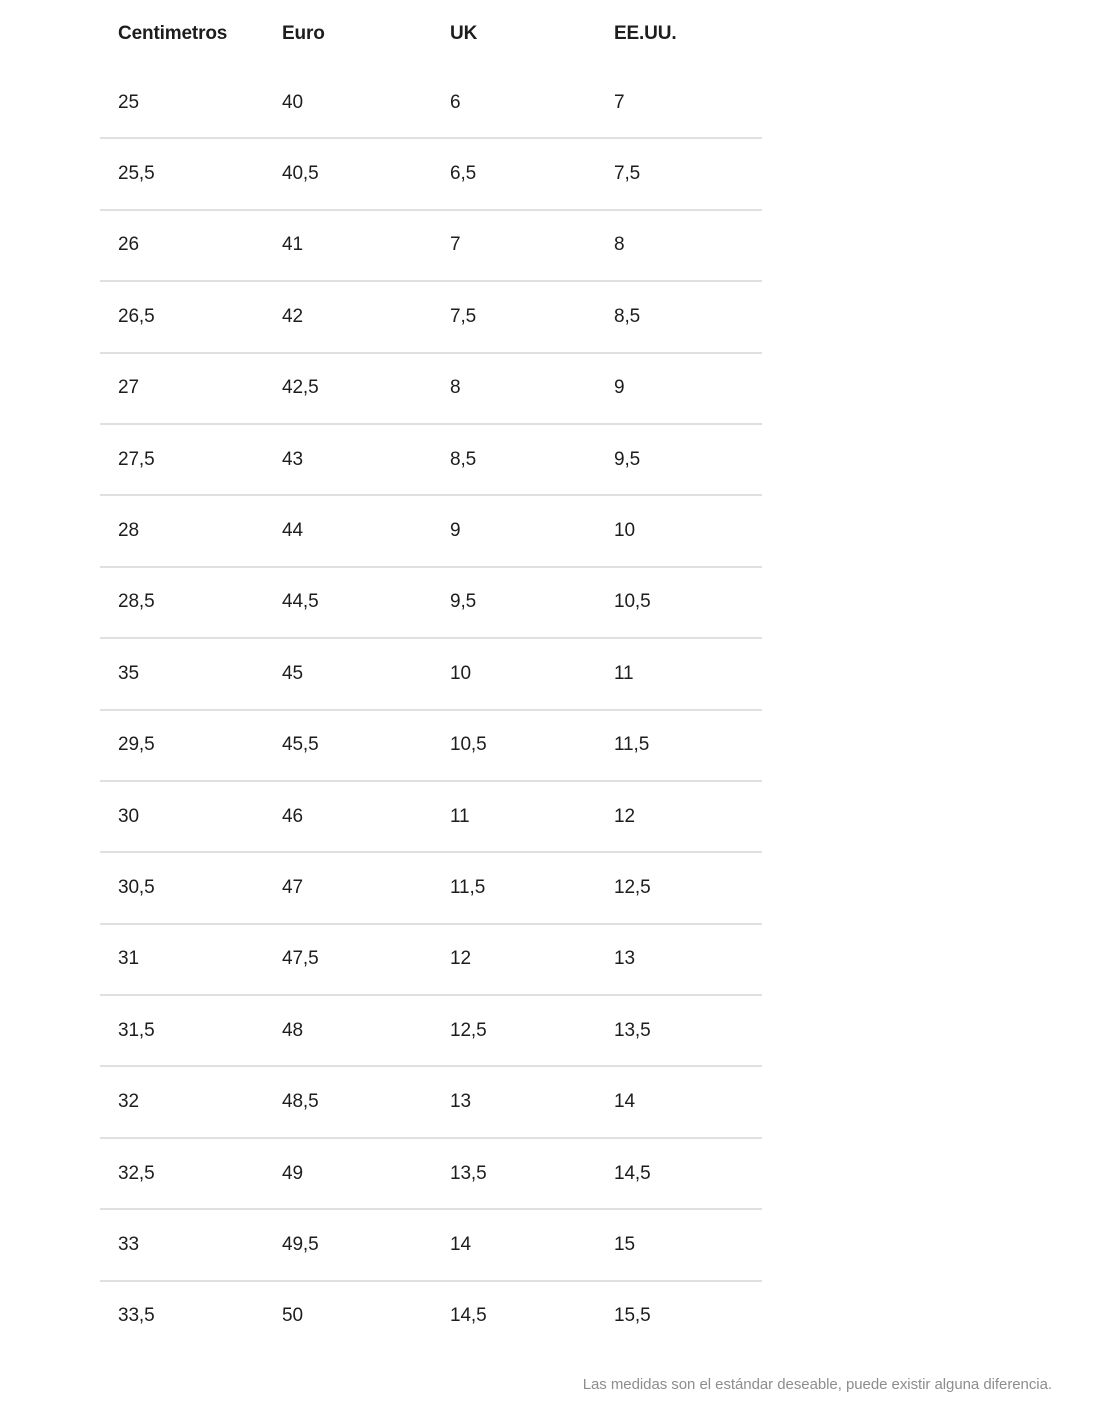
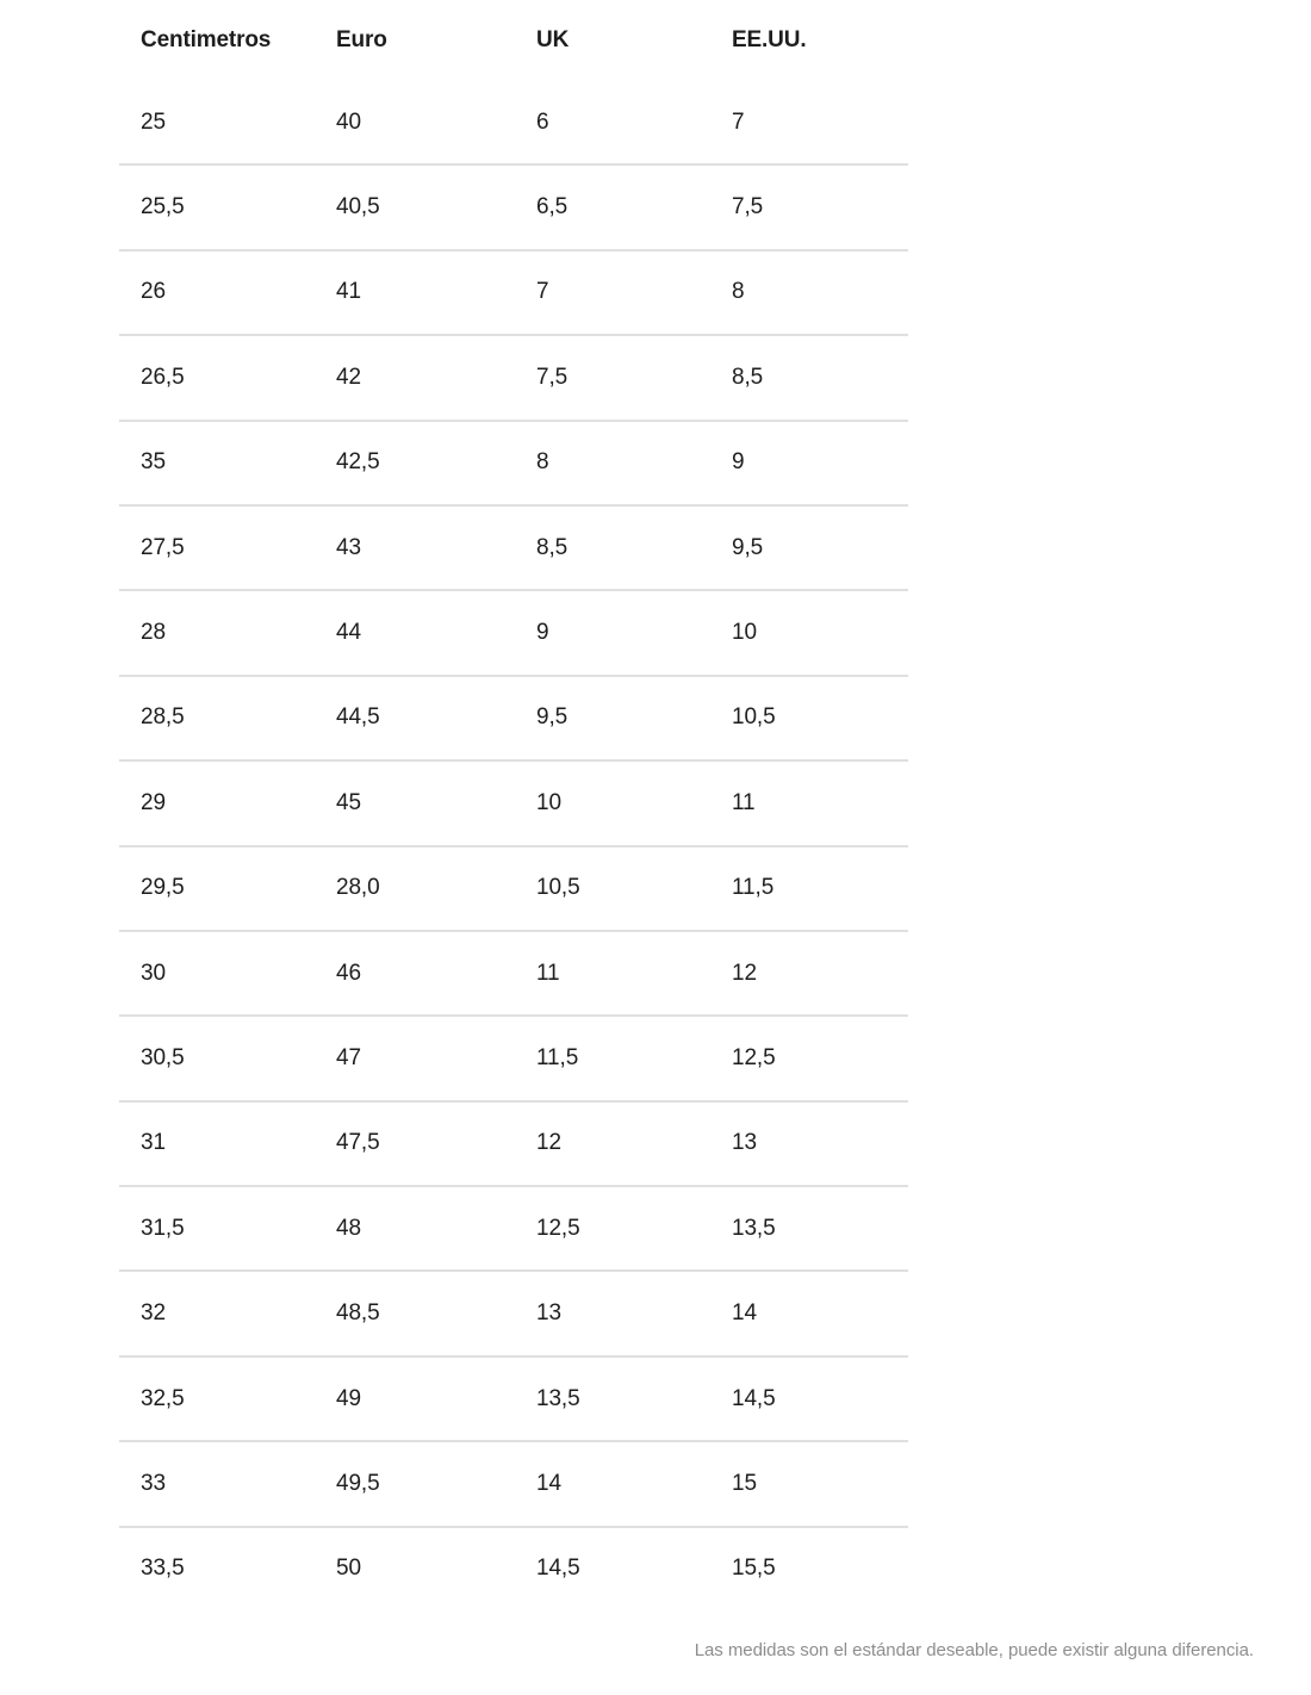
  Centimetros	Euro	UK	EE.UU.
  25	40	6	7
  25,5	40,5	6,5	7,5
  26	41	7	8
  26,5	42	7,5	8,5
- 27	42,5	8	9
+ 35	42,5	8	9
  27,5	43	8,5	9,5
  28	44	9	10
  28,5	44,5	9,5	10,5
- 35	45	10	11
+ 29	45	10	11
- 29,5	45,5	10,5	11,5
+ 29,5	28,0	10,5	11,5
  30	46	11	12
  30,5	47	11,5	12,5
  31	47,5	12	13
  31,5	48	12,5	13,5
  32	48,5	13	14
  32,5	49	13,5	14,5
  33	49,5	14	15
  33,5	50	14,5	15,5
  Las medidas son el estándar deseable, puede existir alguna diferencia.
